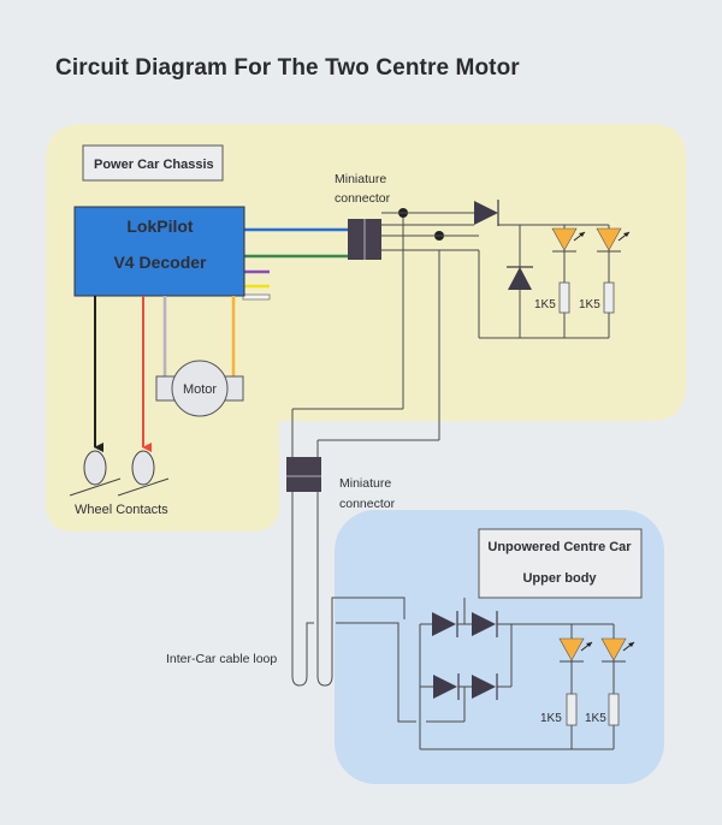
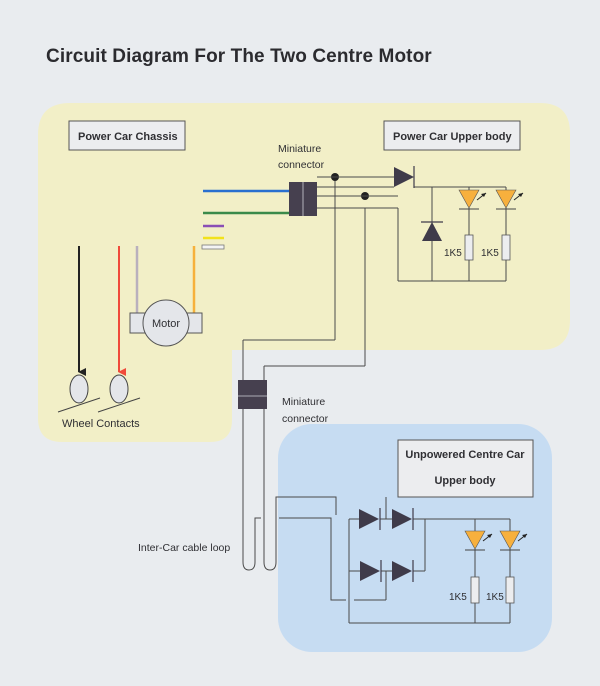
  Circuit Diagram For The Two Centre Motor
  Power Car Chassis
+ Power Car Upper body
  Unpowered Centre Car
  Upper body
- LokPilot
- V4 Decoder
  Motor
  Wheel Contacts
  Miniature
  connector
  1K5
  1K5
  Miniature
  connector
  Inter-Car cable loop
  1K5
  1K5
